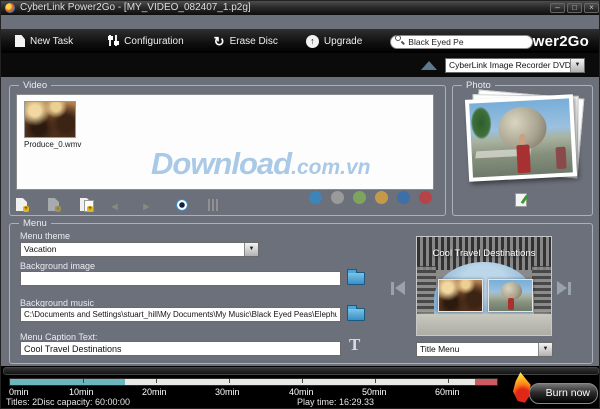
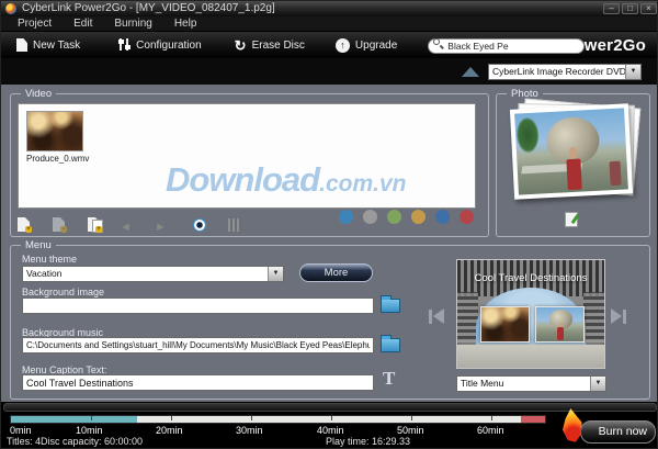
  CyberLink Power2Go - [MY_VIDEO_082407_1.p2g]
  –
  □
  ×
+ Project
+ Edit
+ Burning
+ Help
  New Task
  Configuration
  ↻
  Erase Disc
  ↑
  Upgrade
  Black Eyed Pe
  Power2Go
  CyberLink Image Recorder DVD
  Video
  Produce_0.wmv
  ◄
  ►
  Download.com.vn
  Photo
  Menu
  Menu theme
  Vacation
+ More
  Background image
  Background music
  C:\Documents and Settings\stuart_hill\My Documents\My Music\Black Eyed Peas\Eleph
  Menu Caption Text:
  Cool Travel Destinations
  T
  Cool Travel Destinations
  Title Menu
  0min
  10min
  20min
  30min
  40min
  50min
  60min
- Titles: 2
+ Titles: 4
  Disc capacity: 60:00:00
  Play time: 16:29.33
  Burn now
